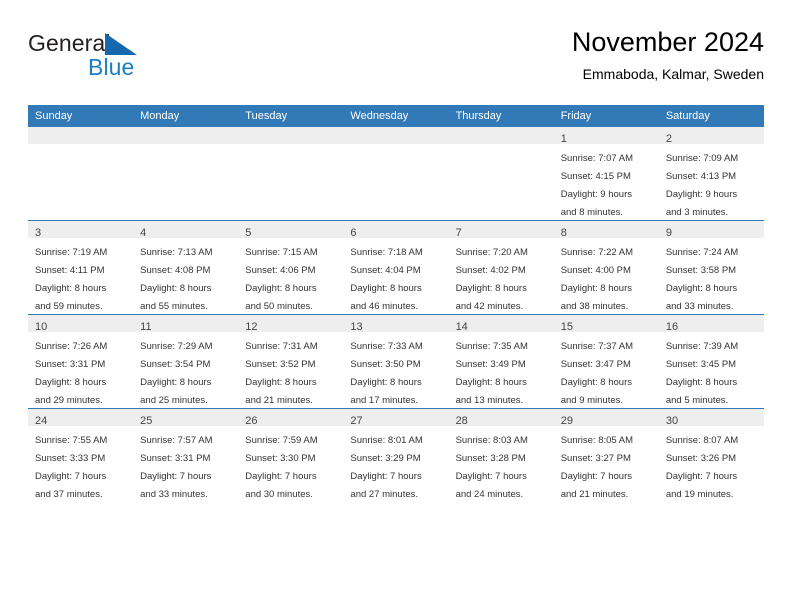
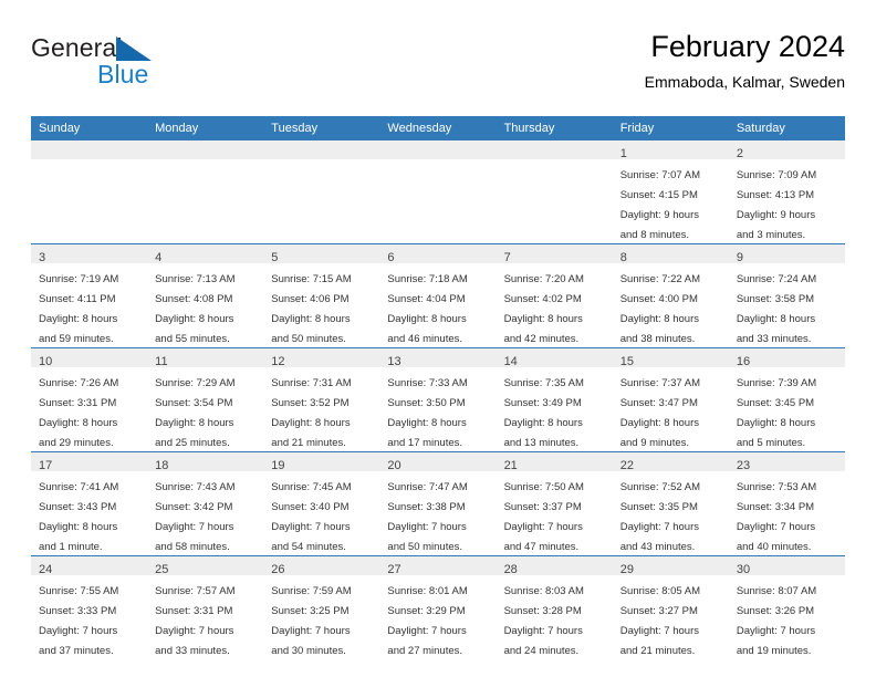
  General
  Blue
- November 2024
+ February 2024
  Emmaboda, Kalmar, Sweden
  Sunday	Monday	Tuesday	Wednesday	Thursday	Friday	Saturday
  					1 Sunrise: 7:07 AM Sunset: 4:15 PM Daylight: 9 hours and 8 minutes.	2 Sunrise: 7:09 AM Sunset: 4:13 PM Daylight: 9 hours and 3 minutes.
  3 Sunrise: 7:19 AM Sunset: 4:11 PM Daylight: 8 hours and 59 minutes.	4 Sunrise: 7:13 AM Sunset: 4:08 PM Daylight: 8 hours and 55 minutes.	5 Sunrise: 7:15 AM Sunset: 4:06 PM Daylight: 8 hours and 50 minutes.	6 Sunrise: 7:18 AM Sunset: 4:04 PM Daylight: 8 hours and 46 minutes.	7 Sunrise: 7:20 AM Sunset: 4:02 PM Daylight: 8 hours and 42 minutes.	8 Sunrise: 7:22 AM Sunset: 4:00 PM Daylight: 8 hours and 38 minutes.	9 Sunrise: 7:24 AM Sunset: 3:58 PM Daylight: 8 hours and 33 minutes.
  10 Sunrise: 7:26 AM Sunset: 3:31 PM Daylight: 8 hours and 29 minutes.	11 Sunrise: 7:29 AM Sunset: 3:54 PM Daylight: 8 hours and 25 minutes.	12 Sunrise: 7:31 AM Sunset: 3:52 PM Daylight: 8 hours and 21 minutes.	13 Sunrise: 7:33 AM Sunset: 3:50 PM Daylight: 8 hours and 17 minutes.	14 Sunrise: 7:35 AM Sunset: 3:49 PM Daylight: 8 hours and 13 minutes.	15 Sunrise: 7:37 AM Sunset: 3:47 PM Daylight: 8 hours and 9 minutes.	16 Sunrise: 7:39 AM Sunset: 3:45 PM Daylight: 8 hours and 5 minutes.
+ 17 Sunrise: 7:41 AM Sunset: 3:43 PM Daylight: 8 hours and 1 minute.	18 Sunrise: 7:43 AM Sunset: 3:42 PM Daylight: 7 hours and 58 minutes.	19 Sunrise: 7:45 AM Sunset: 3:40 PM Daylight: 7 hours and 54 minutes.	20 Sunrise: 7:47 AM Sunset: 3:38 PM Daylight: 7 hours and 50 minutes.	21 Sunrise: 7:50 AM Sunset: 3:37 PM Daylight: 7 hours and 47 minutes.	22 Sunrise: 7:52 AM Sunset: 3:35 PM Daylight: 7 hours and 43 minutes.	23 Sunrise: 7:53 AM Sunset: 3:34 PM Daylight: 7 hours and 40 minutes.
- 24 Sunrise: 7:55 AM Sunset: 3:33 PM Daylight: 7 hours and 37 minutes.	25 Sunrise: 7:57 AM Sunset: 3:31 PM Daylight: 7 hours and 33 minutes.	26 Sunrise: 7:59 AM Sunset: 3:30 PM Daylight: 7 hours and 30 minutes.	27 Sunrise: 8:01 AM Sunset: 3:29 PM Daylight: 7 hours and 27 minutes.	28 Sunrise: 8:03 AM Sunset: 3:28 PM Daylight: 7 hours and 24 minutes.	29 Sunrise: 8:05 AM Sunset: 3:27 PM Daylight: 7 hours and 21 minutes.	30 Sunrise: 8:07 AM Sunset: 3:26 PM Daylight: 7 hours and 19 minutes.
+ 24 Sunrise: 7:55 AM Sunset: 3:33 PM Daylight: 7 hours and 37 minutes.	25 Sunrise: 7:57 AM Sunset: 3:31 PM Daylight: 7 hours and 33 minutes.	26 Sunrise: 7:59 AM Sunset: 3:25 PM Daylight: 7 hours and 30 minutes.	27 Sunrise: 8:01 AM Sunset: 3:29 PM Daylight: 7 hours and 27 minutes.	28 Sunrise: 8:03 AM Sunset: 3:28 PM Daylight: 7 hours and 24 minutes.	29 Sunrise: 8:05 AM Sunset: 3:27 PM Daylight: 7 hours and 21 minutes.	30 Sunrise: 8:07 AM Sunset: 3:26 PM Daylight: 7 hours and 19 minutes.
